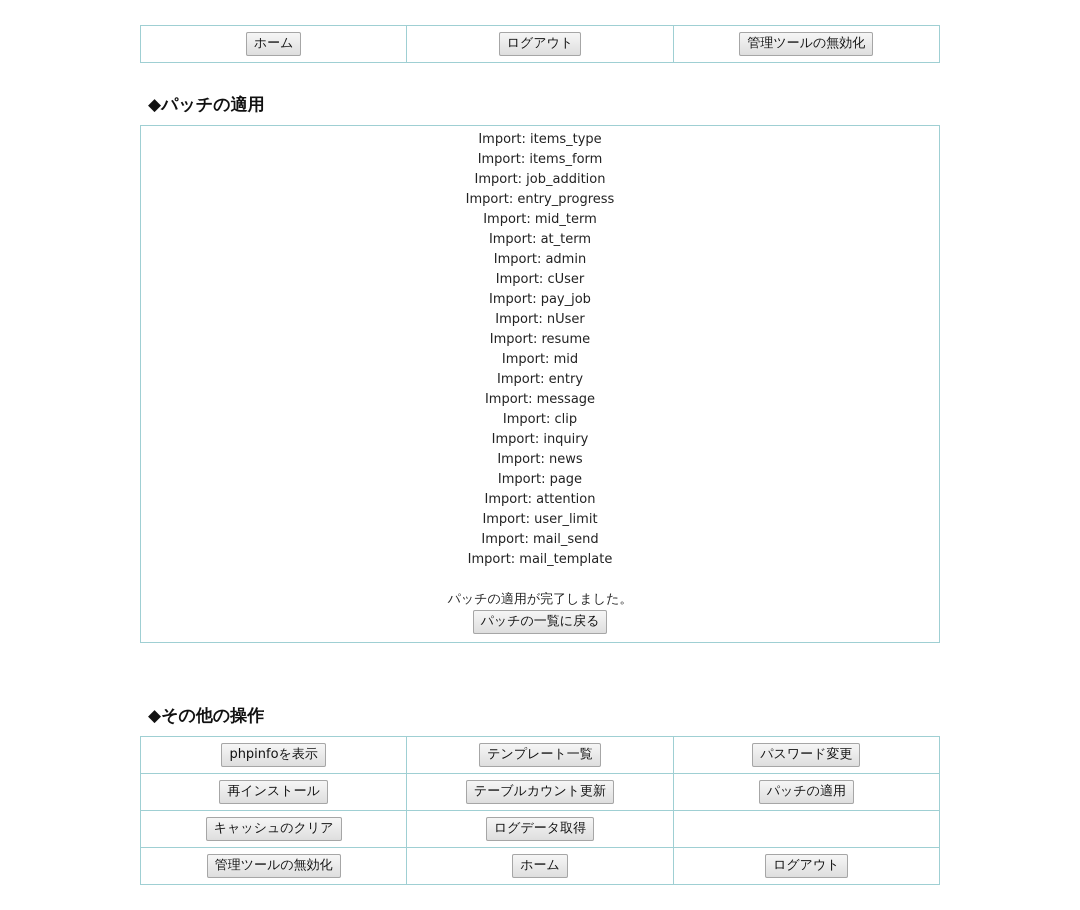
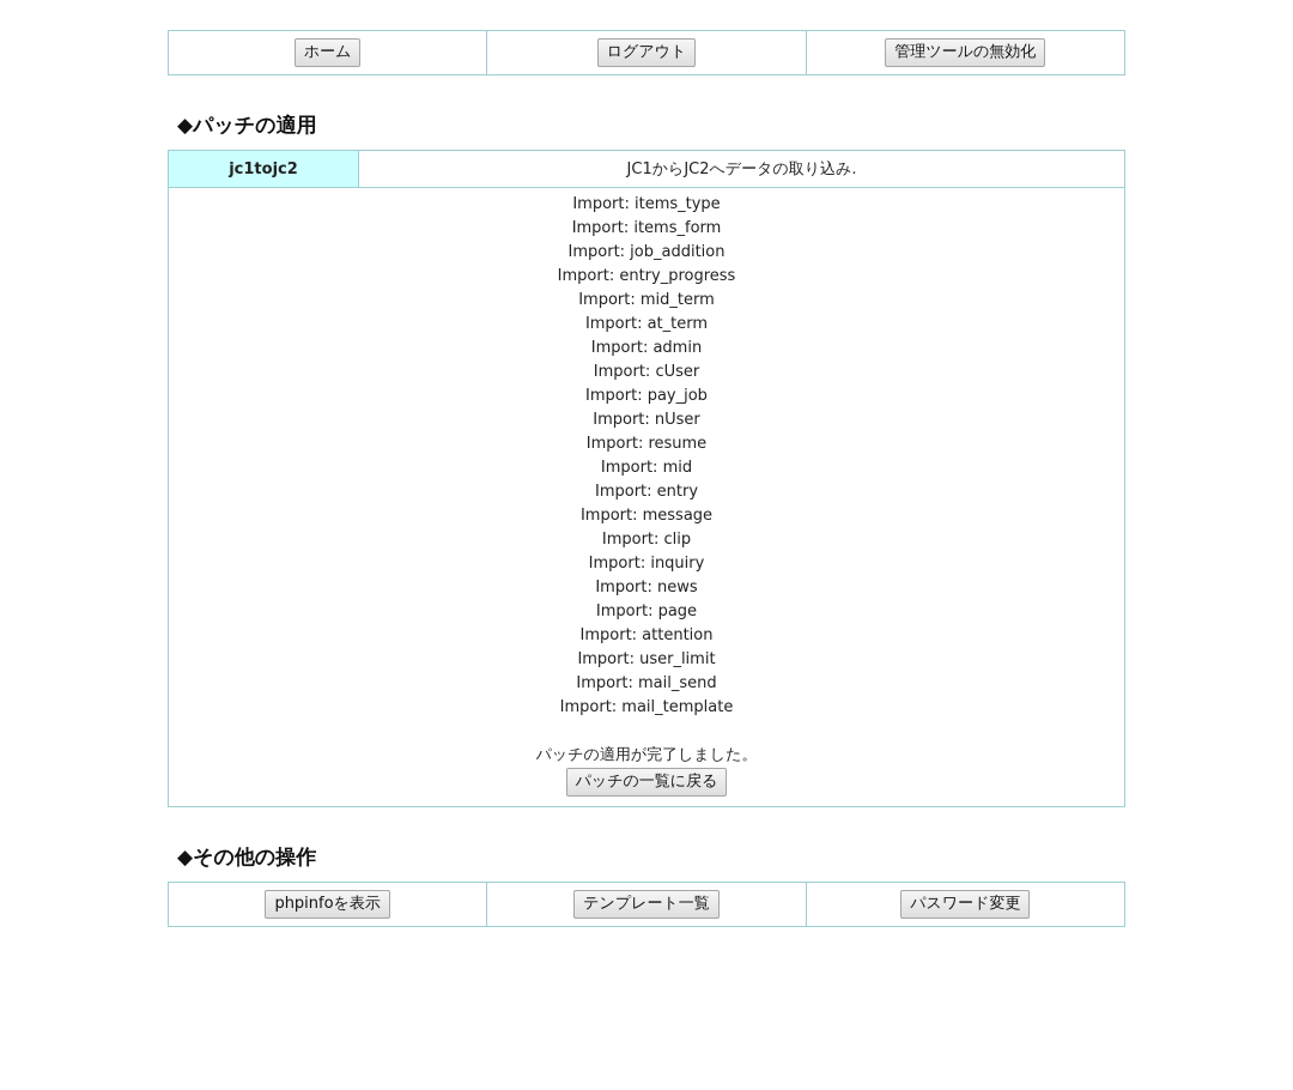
  ホーム	ログアウト	管理ツールの無効化
  ◆パッチの適用
+ jc1tojc2	JC1からJC2へデータの取り込み.
  Import: items_type Import: items_form Import: job_addition Import: entry_progress Import: mid_term Import: at_term Import: admin Import: cUser Import: pay_job Import: nUser Import: resume Import: mid Import: entry Import: message Import: clip Import: inquiry Import: news Import: page Import: attention Import: user_limit Import: mail_send Import: mail_template パッチの適用が完了しました。 パッチの一覧に戻る
  ◆その他の操作
  phpinfoを表示	テンプレート一覧	パスワード変更
- 再インストール	テーブルカウント更新	パッチの適用
- キャッシュのクリア	ログデータ取得
- 管理ツールの無効化	ホーム	ログアウト
